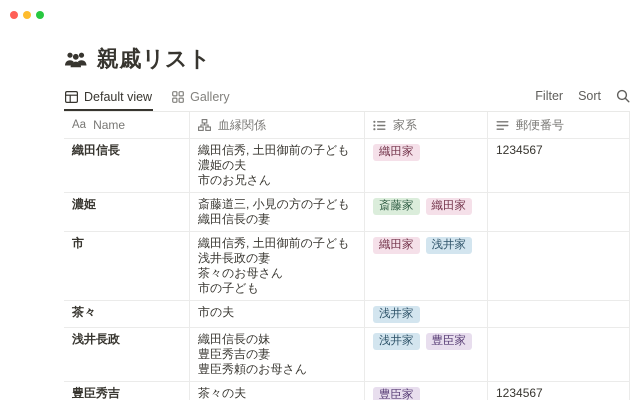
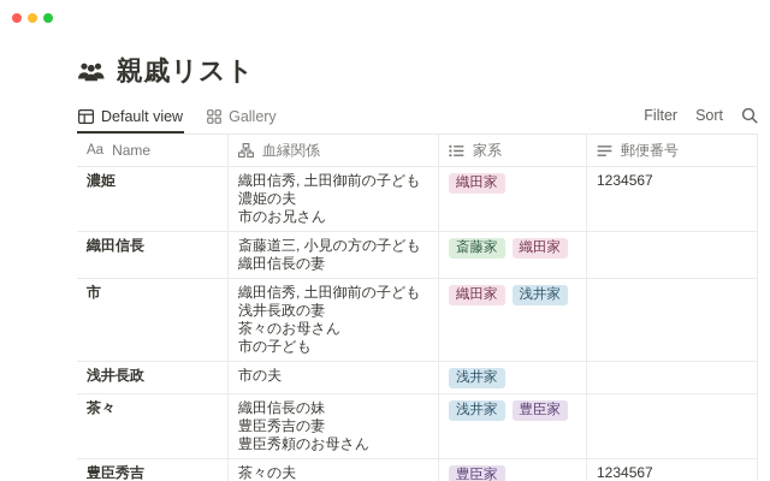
  親戚リスト
  Default view
  Gallery
  Filter
  Sort
  Aa
  Name
  血縁関係
  家系
  郵便番号
- 織田信長
+ 濃姫
  織田信秀, 土田御前の子ども
  濃姫の夫
  市のお兄さん
  織田家
  1234567
- 濃姫
+ 織田信長
  斎藤道三, 小見の方の子ども
  織田信長の妻
  斎藤家
  織田家
  市
  織田信秀, 土田御前の子ども
  浅井長政の妻
  茶々のお母さん
  市の子ども
  織田家
  浅井家
- 茶々
+ 浅井長政
  市の夫
  浅井家
- 浅井長政
+ 茶々
  織田信長の妹
  豊臣秀吉の妻
  豊臣秀頼のお母さん
  浅井家
  豊臣家
  豊臣秀吉
  茶々の夫
  豊臣家
  1234567
